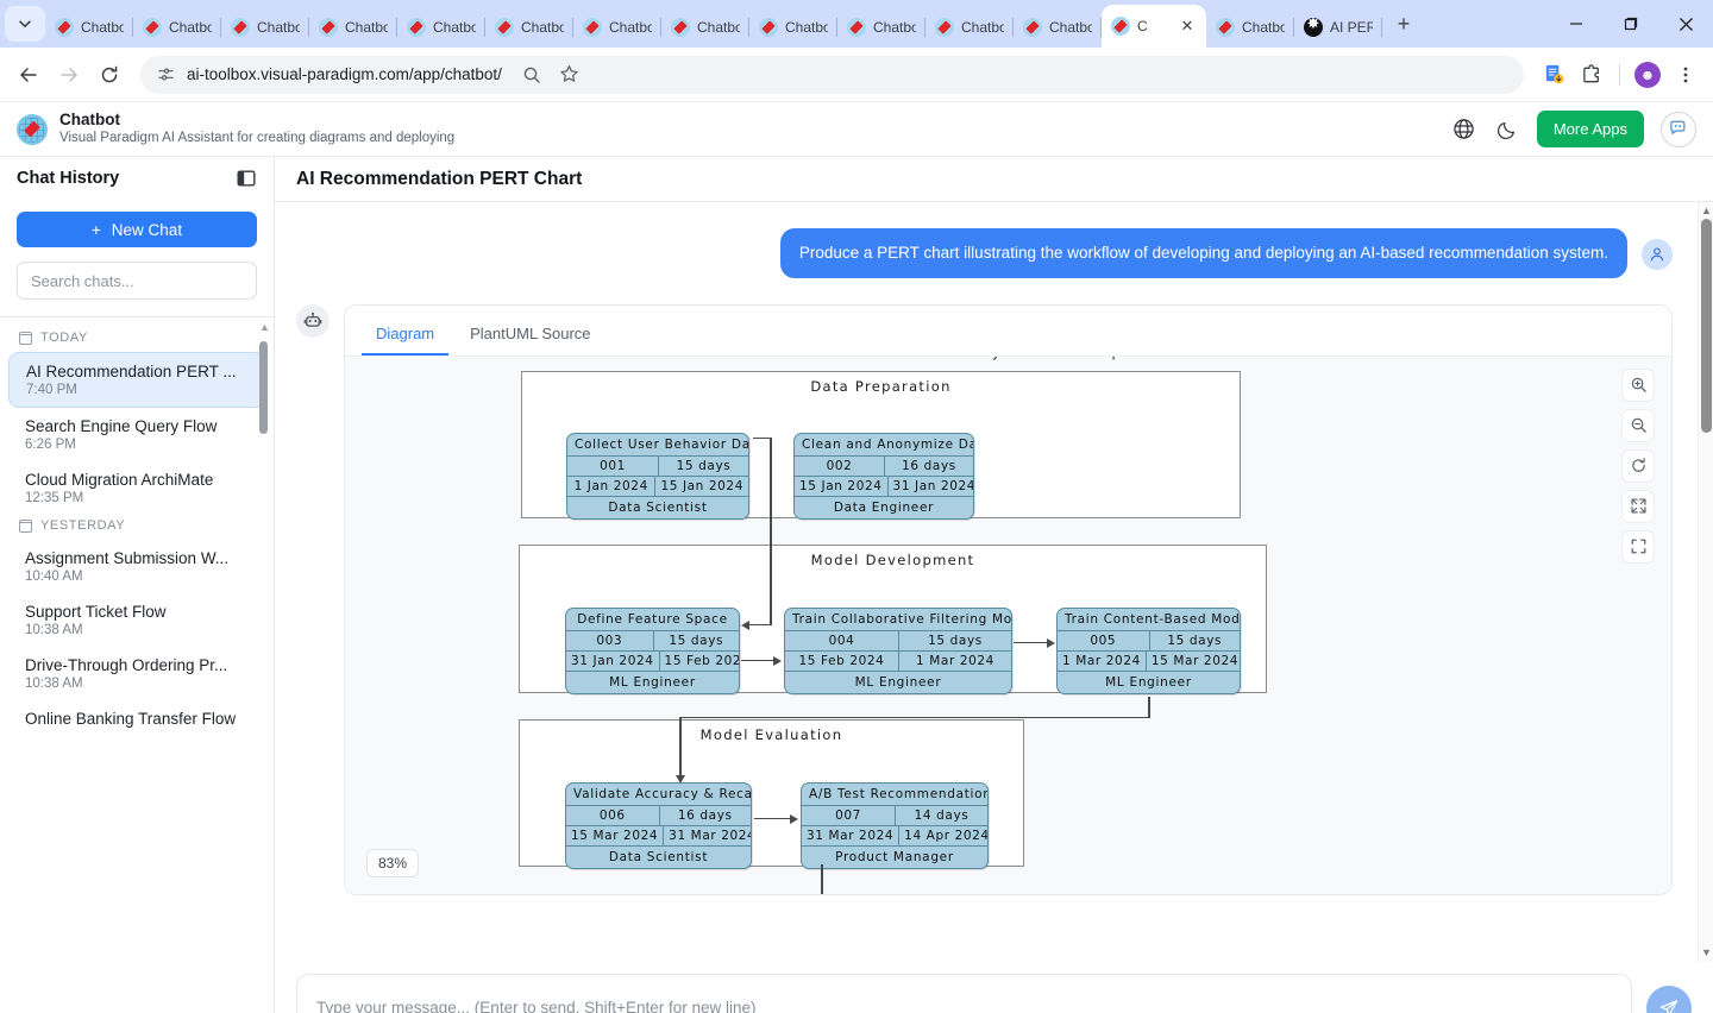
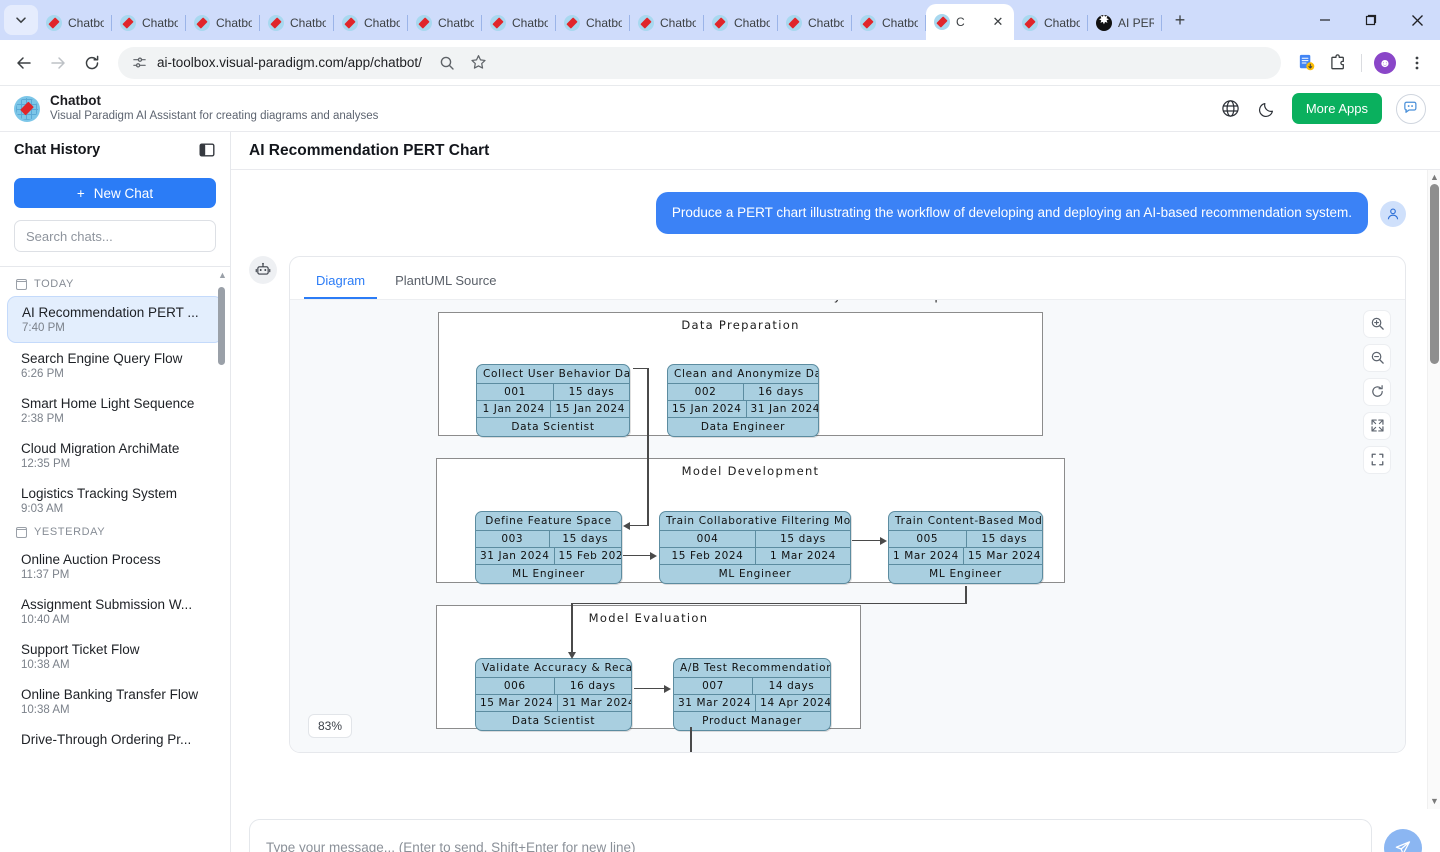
  Chatbo
  Chatbo
  Chatbo
  Chatbo
  Chatbo
  Chatbo
  Chatbo
  Chatbo
  Chatbo
  Chatbo
  Chatbo
  Chatbo
  C
  ✕
  Chatbo
  AI PER
  +
  ai-toolbox.visual-paradigm.com/app/chatbot/
  ☻
  Chatbot
- Visual Paradigm AI Assistant for creating diagrams and deploying
+ Visual Paradigm AI Assistant for creating diagrams and analyses
  More Apps
  Chat History
  +
  New Chat
  Search chats...
  TODAY
  AI Recommendation PERT ...
  7:40 PM
  Search Engine Query Flow
  6:26 PM
+ Smart Home Light Sequence
+ 2:38 PM
  Cloud Migration ArchiMate
  12:35 PM
+ Logistics Tracking System
+ 9:03 AM
  YESTERDAY
+ Online Auction Process
+ 11:37 PM
  Assignment Submission W...
  10:40 AM
  Support Ticket Flow
  10:38 AM
- Drive-Through Ordering Pr...
+ Online Banking Transfer Flow
  10:38 AM
- Online Banking Transfer Flow
+ Drive-Through Ordering Pr...
  ▲
  AI Recommendation PERT Chart
  Produce a PERT chart illustrating the workflow of developing and deploying an AI-based recommendation system.
  Diagram
  PlantUML Source
  83%
  Data Preparation
  Collect User Behavior Da
  001
  15 days
  1 Jan 2024
  15 Jan 2024
  Data Scientist
  Clean and Anonymize D
  002
  16 days
  15 Jan 2024
  31 Jan 2024
  Data Engineer
  Model Development
  Define Feature Space
  003
  15 days
  31 Jan 2024
  15 Feb 202
  ML Engineer
  Train Collaborative Filtering Mo
  004
  15 days
  15 Feb 2024
  1 Mar 2024
  ML Engineer
  Train Content-Based Mod
  005
  15 days
  1 Mar 2024
  15 Mar 2024
  ML Engineer
  Model Evaluation
  Validate Accuracy & Reca
  006
  16 days
  15 Mar 2024
  31 Mar 202
  Data Scientist
  A/B Test Recommendation
  007
  14 days
  31 Mar 2024
  14 Apr 2024
  Product Manager
  ▲
  ▼
  Type your message... (Enter to send, Shift+Enter for new line)
